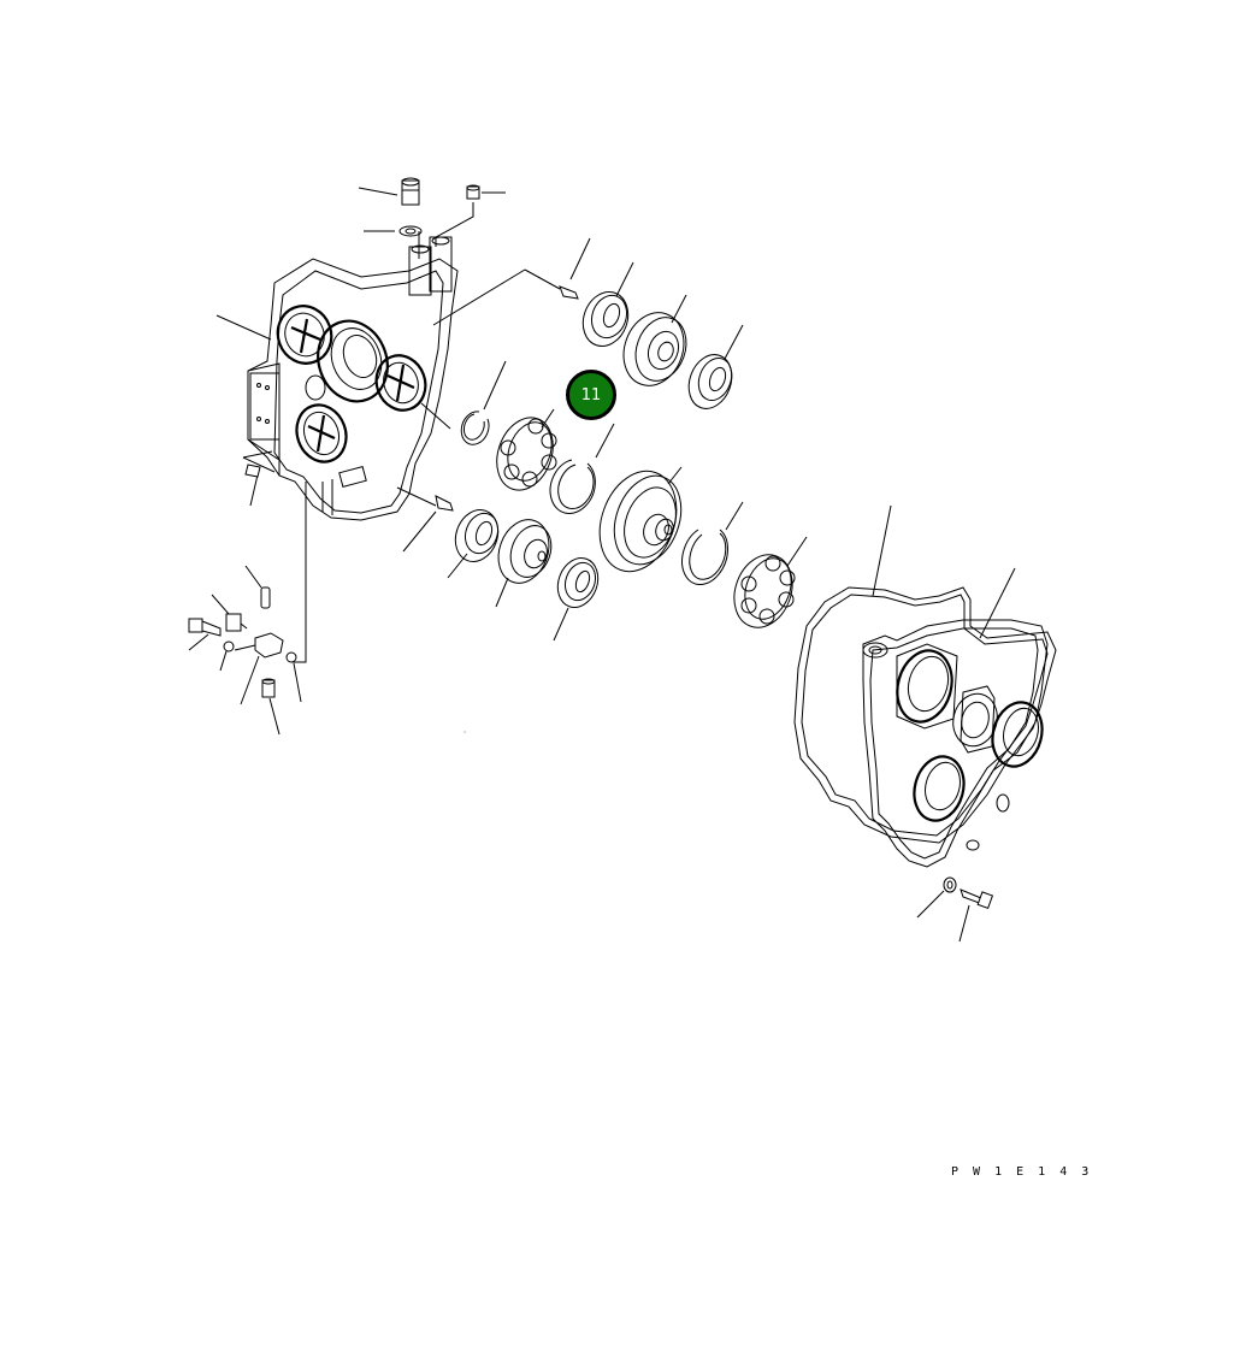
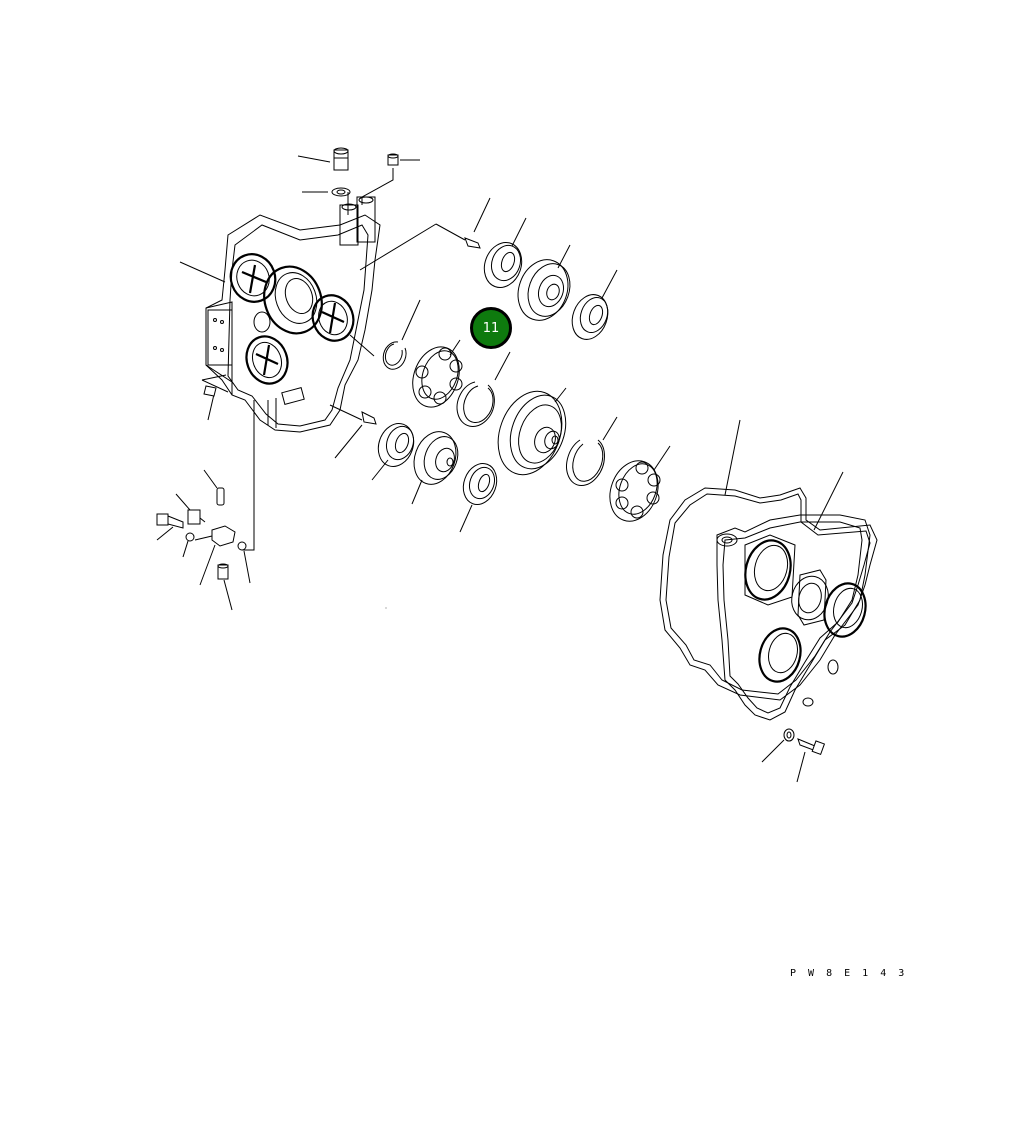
  11
- P W 1 E 1 4 3
+ P W 8 E 1 4 3
